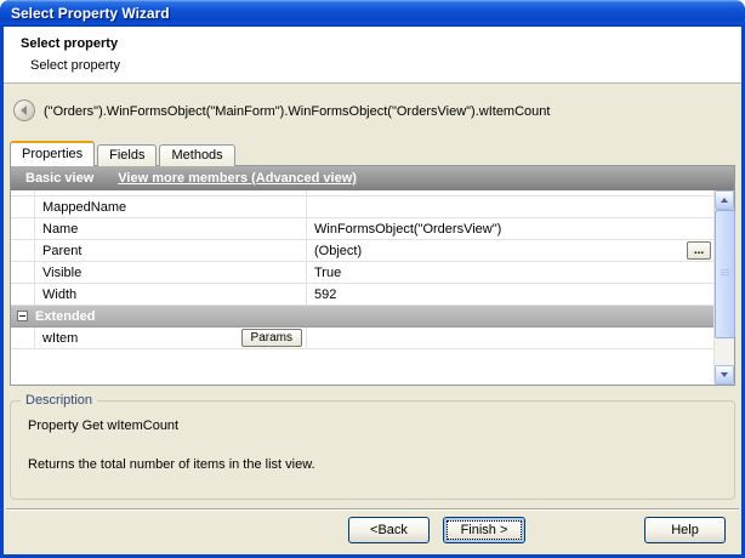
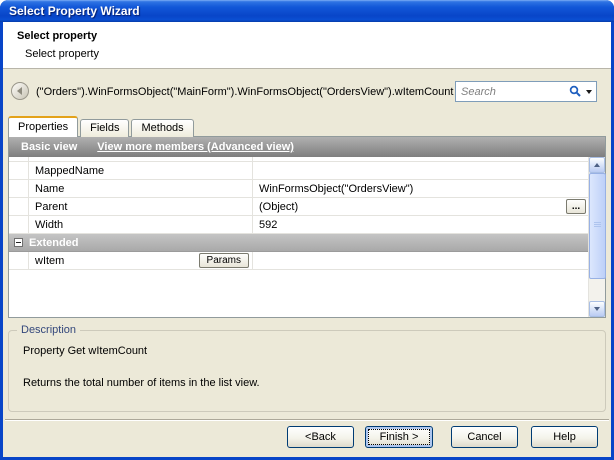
  Select Property Wizard
  Select property
  Select property
  ("Orders").WinFormsObject("MainForm").WinFormsObject("OrdersView").wItemCount
+ Search
  Properties
  Fields
  Methods
  Basic view
  View more members (Advanced view)
  MappedName
  Name
  WinFormsObject("OrdersView")
  Parent
  (Object)
  ...
- Visible
- True
  Width
  592
  Extended
  wItem
  Params
  Description
  Property Get wItemCount
  Returns the total number of items in the list view.
  <Back
  Finish >
+ Cancel
  Help
